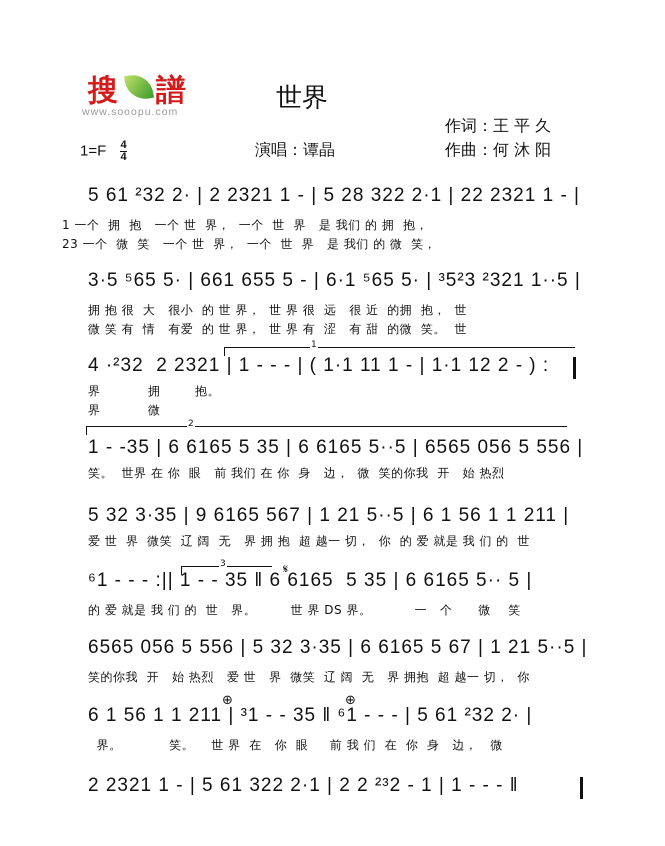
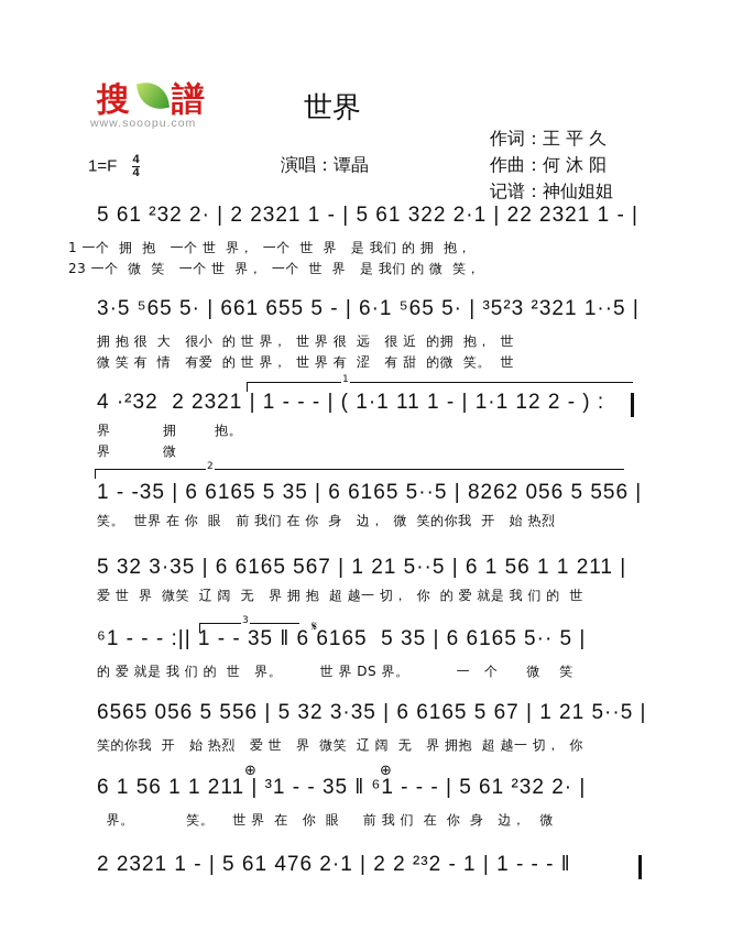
  搜
  譜
  www.sooopu.com
  世界
  作词：王 平 久
  作曲：何 沐 阳
+ 记谱：神仙姐姐
  1=F
  4
  4
  演唱：谭晶
- 5 61 ²32 2· | 2 2321 1 - | 5 28 322 2·1 | 22 2321 1 - |
+ 5 61 ²32 2· | 2 2321 1 - | 5 61 322 2·1 | 22 2321 1 - |
  1 一个 拥 抱 一个 世 界， 一个 世 界 是 我们 的 拥 抱，
  23 一个 微 笑 一个 世 界， 一个 世 界 是 我们 的 微 笑，
  3·5 ⁵65 5· | 661 655 5 - | 6·1 ⁵65 5· | ³5²3 ²321 1··5 |
  拥 抱 很 大 很小 的 世 界， 世 界 很 远 很 近 的拥 抱， 世
  微 笑 有 情 有爱 的 世 界， 世 界 有 涩 有 甜 的微 笑。 世
  1
  4 ·²32 2 2321 | 1 - - - | ( 1·1 11 1 - | 1·1 12 2 - ) :
  界 拥 抱。
  界 微
  2
- 1 - -35 | 6 6165 5 35 | 6 6165 5··5 | 6565 056 5 556 |
+ 1 - -35 | 6 6165 5 35 | 6 6165 5··5 | 8262 056 5 556 |
  笑。 世界 在 你 眼 前 我们 在 你 身 边， 微 笑的你我 开 始 热烈
- 5 32 3·35 | 9 6165 567 | 1 21 5··5 | 6 1 56 1 1 211 |
+ 5 32 3·35 | 6 6165 567 | 1 21 5··5 | 6 1 56 1 1 211 |
  爱 世 界 微笑 辽 阔 无 界 拥 抱 超 越一 切， 你 的 爱 就是 我 们 的 世
  3
  𝄋
  ⁶1 - - - :|| 1 - - 35 ‖ 6 6165 5 35 | 6 6165 5·· 5 |
  的 爱 就是 我 们 的 世 界。 世 界 DS 界。 一 个 微 笑
  6565 056 5 556 | 5 32 3·35 | 6 6165 5 67 | 1 21 5··5 |
  笑的你我 开 始 热烈 爱 世 界 微笑 辽 阔 无 界 拥抱 超 越一 切， 你
  ⊕
  ⊕
  6 1 56 1 1 211 | ³1 - - 35 ‖ ⁶1 - - - | 5 61 ²32 2· |
  界。 笑。 世 界 在 你 眼 前 我 们 在 你 身 边， 微
- 2 2321 1 - | 5 61 322 2·1 | 2 2 ²³2 - 1 | 1 - - - ‖
+ 2 2321 1 - | 5 61 476 2·1 | 2 2 ²³2 - 1 | 1 - - - ‖
